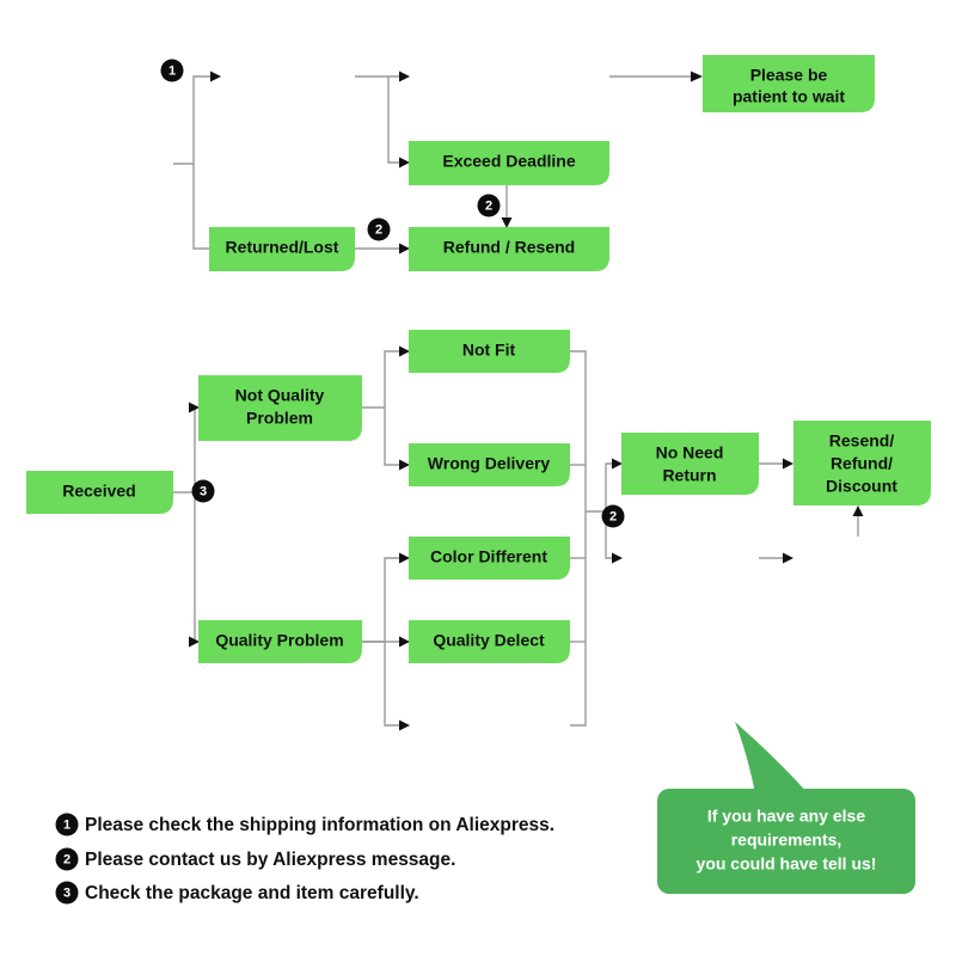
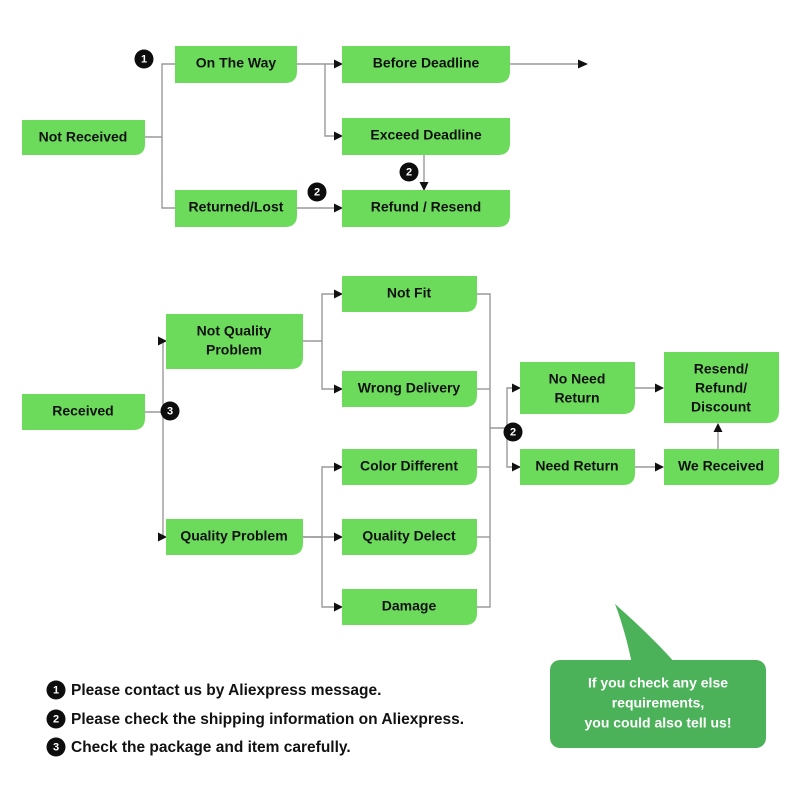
+ Not Received
+ On The Way
  Returned/Lost
+ Before Deadline
  Exceed Deadline
  Refund / Resend
- Please be
- patient to wait
  1
  2
  2
  Received
  Not Quality
  Problem
  Quality Problem
  Not Fit
  Wrong Delivery
  Color Different
  Quality Delect
+ Damage
  No Need
  Return
+ Need Return
+ We Received
  Resend/
  Refund/
  Discount
  3
  2
- If you have any else
+ If you check any else
  requirements,
- you could have tell us!
+ you could also tell us!
  1
- Please check the shipping information on Aliexpress.
+ Please contact us by Aliexpress message.
  2
- Please contact us by Aliexpress message.
+ Please check the shipping information on Aliexpress.
  3
  Check the package and item carefully.
